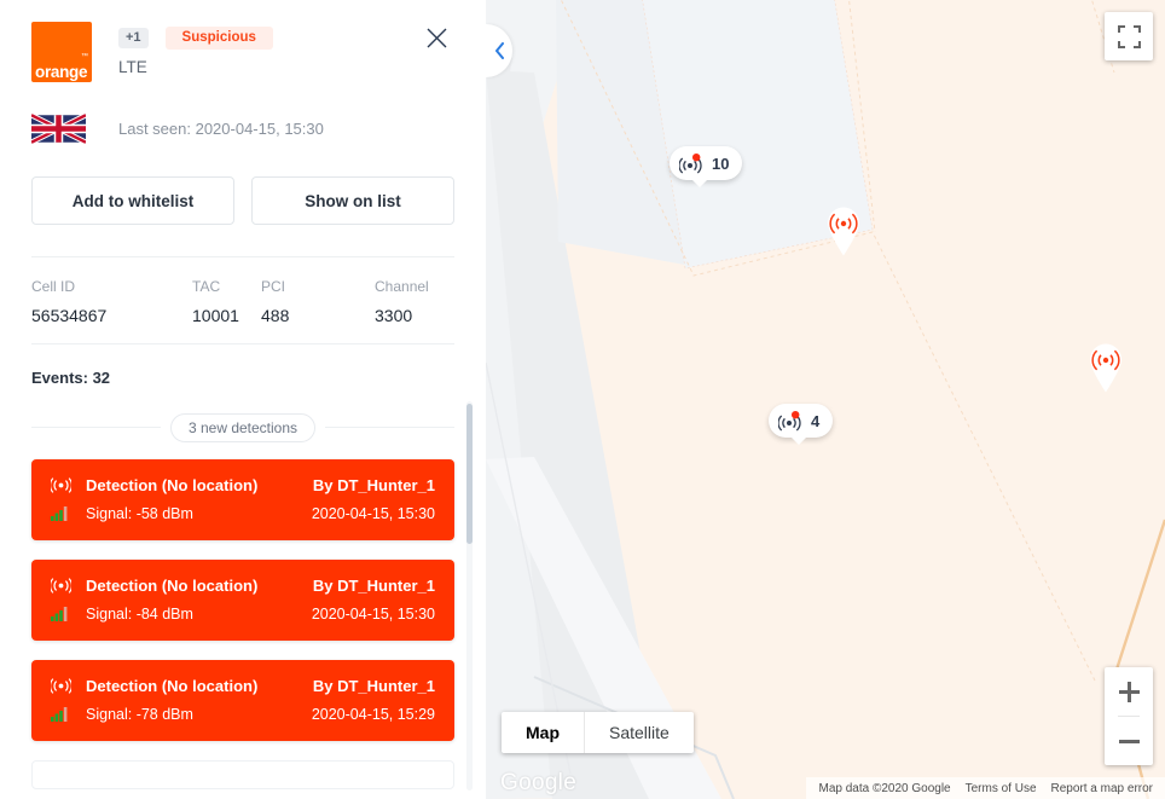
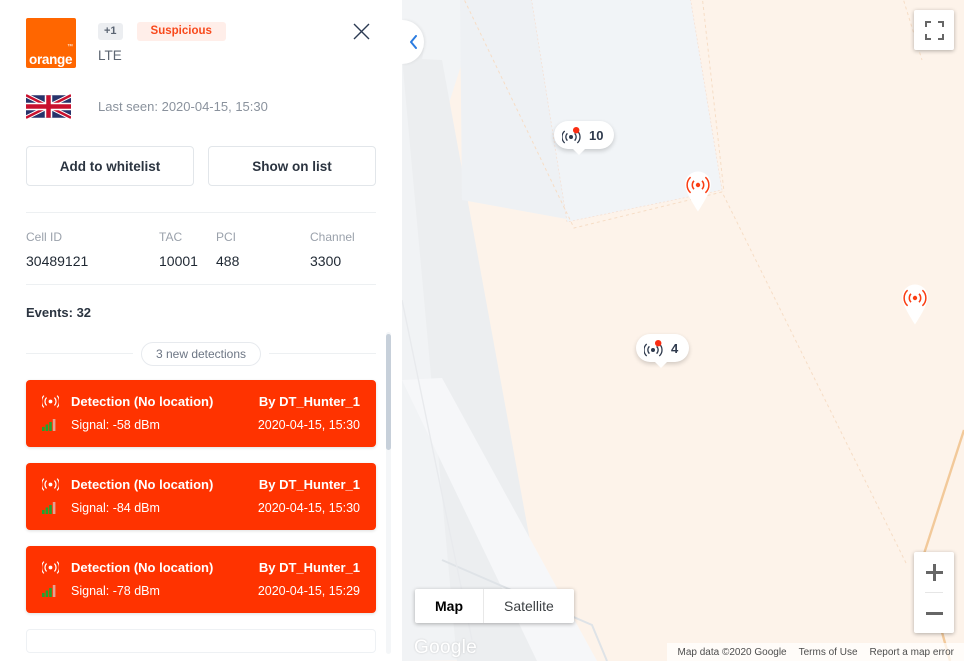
  orange
  +1
  Suspicious
  LTE
  Last seen: 2020-04-15, 15:30
  Add to whitelist
  Show on list
  Cell ID
- 56534867
+ 30489121
  TAC
  10001
  PCI
  488
  Channel
  3300
  Events: 32
  3 new detections
  Detection (No location)
  By DT_Hunter_1
  Signal: -58 dBm
  2020-04-15, 15:30
  Detection (No location)
  By DT_Hunter_1
  Signal: -84 dBm
  2020-04-15, 15:30
  Detection (No location)
  By DT_Hunter_1
  Signal: -78 dBm
  2020-04-15, 15:29
  Map
  Satellite
  Google
  Map data ©2020 Google
  Terms of Use
  Report a map error
  10
  4
